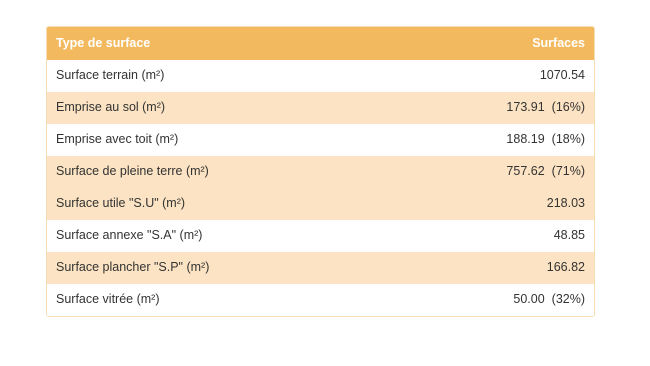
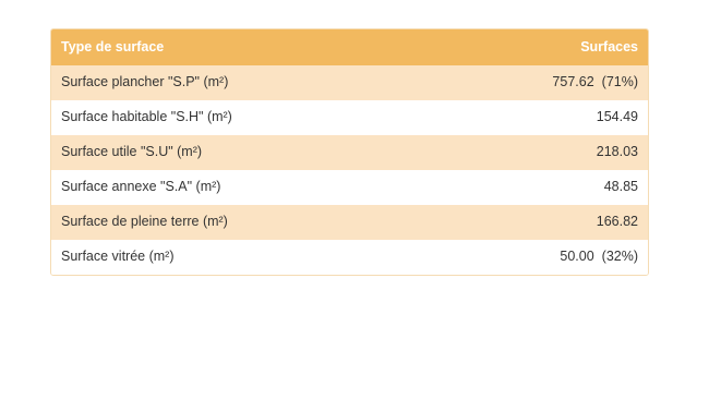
  Type de surface	Surfaces
- Surface terrain (m²)	1070.54
- Emprise au sol (m²)	173.91 (16%)
- Emprise avec toit (m²)	188.19 (18%)
- Surface de pleine terre (m²)	757.62 (71%)
+ Surface plancher "S.P" (m²)	757.62 (71%)
+ Surface habitable "S.H" (m²)	154.49
  Surface utile "S.U" (m²)	218.03
  Surface annexe "S.A" (m²)	48.85
- Surface plancher "S.P" (m²)	166.82
+ Surface de pleine terre (m²)	166.82
  Surface vitrée (m²)	50.00 (32%)
